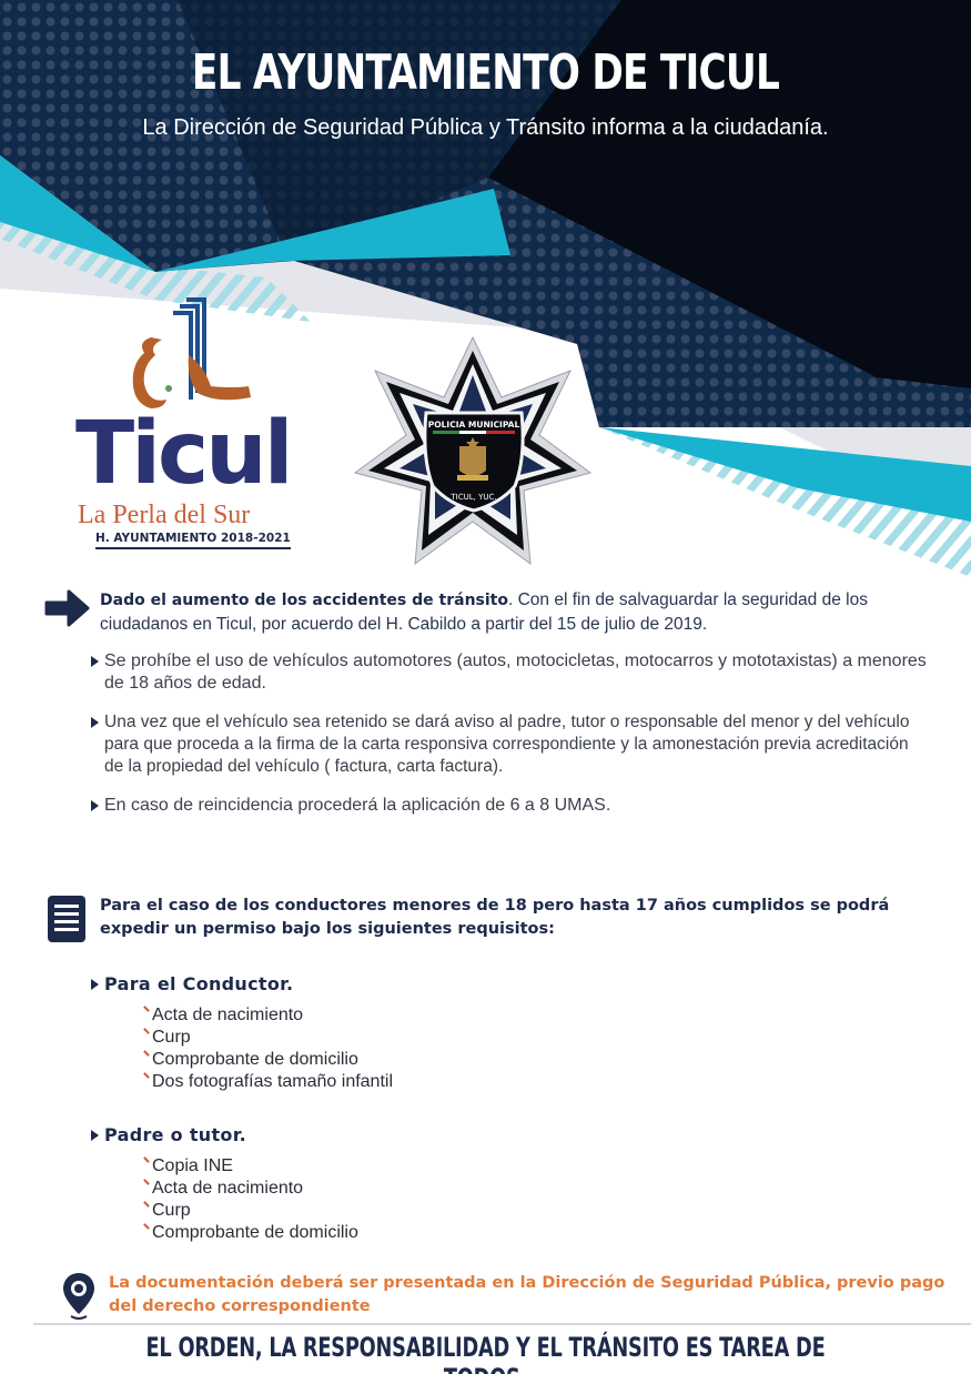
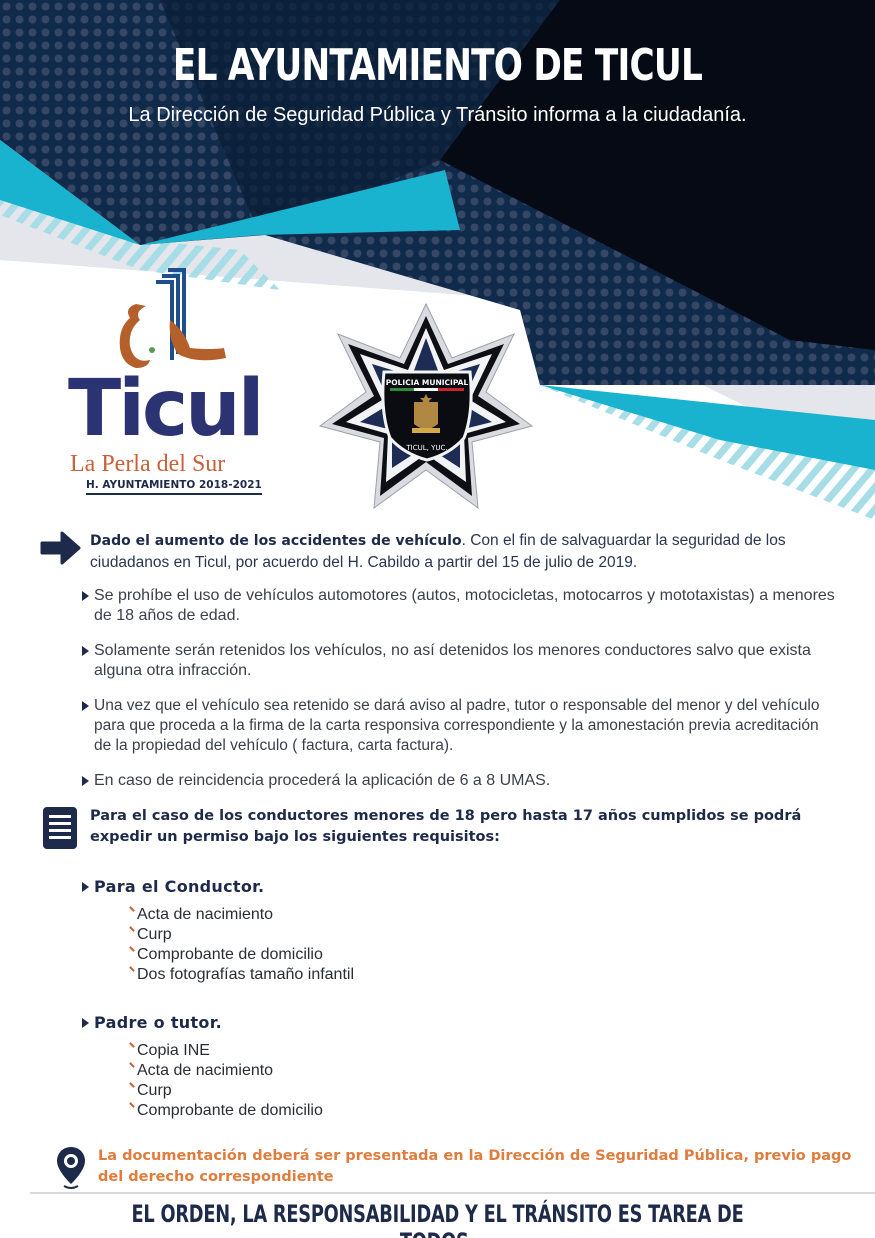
  EL AYUNTAMIENTO DE TICUL
  La Dirección de Seguridad Pública y Tránsito informa a la ciudadanía.
  Ticul
  La Perla del Sur
  H. AYUNTAMIENTO 2018-2021
  POLICIA MUNICIPAL
  TICUL, YUC.
- Dado el aumento de los accidentes de tránsito. Con el fin de salvaguardar la seguridad de los ciudadanos en Ticul, por acuerdo del H. Cabildo a partir del 15 de julio de 2019.
+ Dado el aumento de los accidentes de vehículo. Con el fin de salvaguardar la seguridad de los ciudadanos en Ticul, por acuerdo del H. Cabildo a partir del 15 de julio de 2019.
  Se prohíbe el uso de vehículos automotores (autos, motocicletas, motocarros y mototaxistas) a menores de 18 años de edad.
+ Solamente serán retenidos los vehículos, no así detenidos los menores conductores salvo que exista alguna otra infracción.
  Una vez que el vehículo sea retenido se dará aviso al padre, tutor o responsable del menor y del vehículo para que proceda a la firma de la carta responsiva correspondiente y la amonestación previa acreditación de la propiedad del vehículo ( factura, carta factura).
  En caso de reincidencia procederá la aplicación de 6 a 8 UMAS.
  Para el caso de los conductores menores de 18 pero hasta 17 años cumplidos se podrá expedir un permiso bajo los siguientes requisitos:
  Para el Conductor.
  Acta de nacimiento
  Curp
  Comprobante de domicilio
  Dos fotografías tamaño infantil
  Padre o tutor.
  Copia INE
  Acta de nacimiento
  Curp
  Comprobante de domicilio
  La documentación deberá ser presentada en la Dirección de Seguridad Pública, previo pago del derecho correspondiente
  EL ORDEN, LA RESPONSABILIDAD Y EL TRÁNSITO ES TAREA DE
